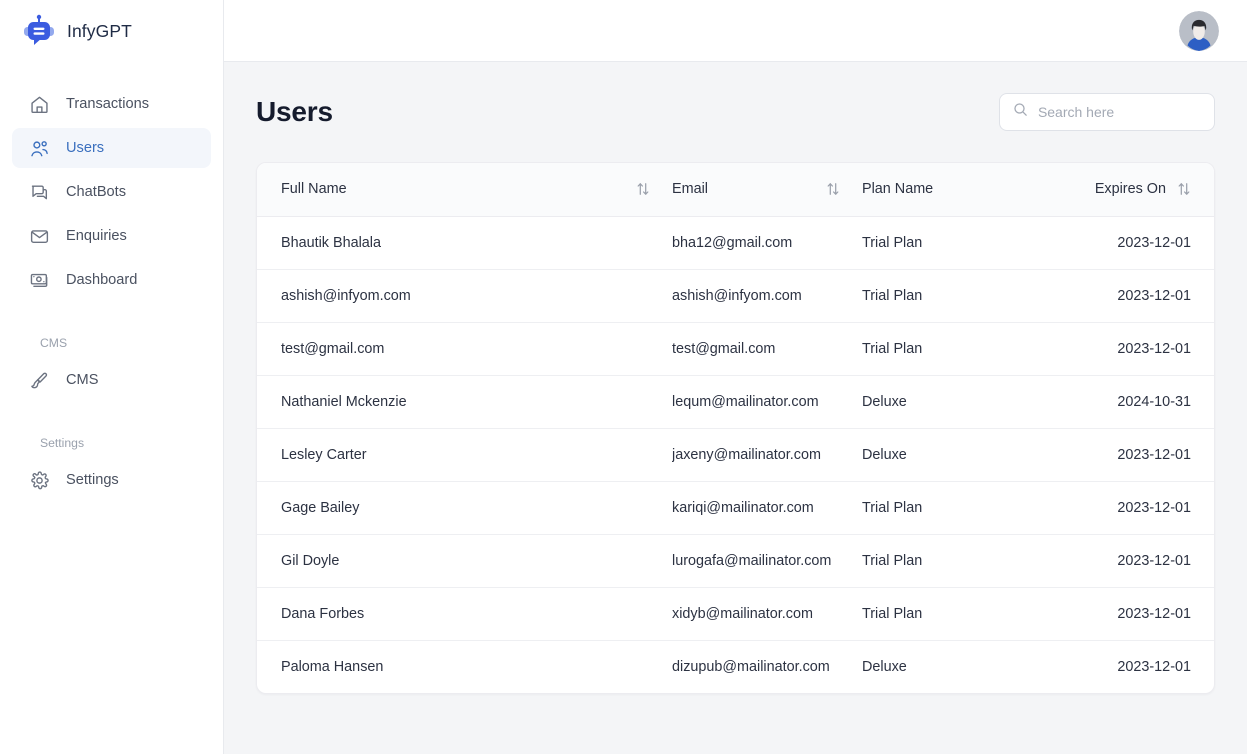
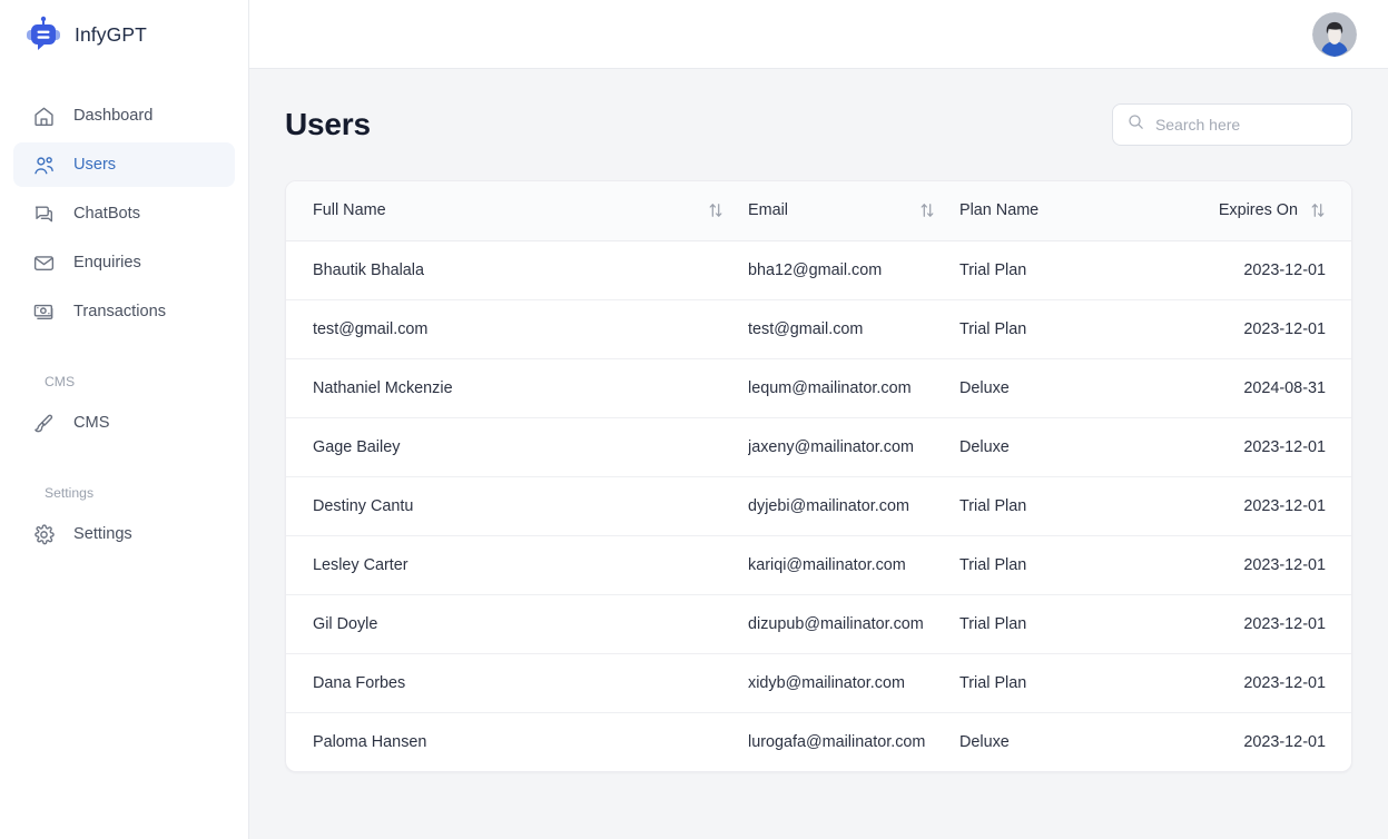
  InfyGPT
- Transactions
+ Dashboard
  Users
  ChatBots
  Enquiries
- Dashboard
+ Transactions
  CMS
  CMS
  Settings
  Settings
  Users
  Search here
  Full Name	Email	Plan Name	Expires On
  Bhautik Bhalala	bha12@gmail.com	Trial Plan	2023-12-01
- ashish@infyom.com	ashish@infyom.com	Trial Plan	2023-12-01
  test@gmail.com	test@gmail.com	Trial Plan	2023-12-01
- Nathaniel Mckenzie	lequm@mailinator.com	Deluxe	2024-10-31
+ Nathaniel Mckenzie	lequm@mailinator.com	Deluxe	2024-08-31
- Lesley Carter	jaxeny@mailinator.com	Deluxe	2023-12-01
+ Gage Bailey	jaxeny@mailinator.com	Deluxe	2023-12-01
+ Destiny Cantu	dyjebi@mailinator.com	Trial Plan	2023-12-01
- Gage Bailey	kariqi@mailinator.com	Trial Plan	2023-12-01
+ Lesley Carter	kariqi@mailinator.com	Trial Plan	2023-12-01
- Gil Doyle	lurogafa@mailinator.com	Trial Plan	2023-12-01
+ Gil Doyle	dizupub@mailinator.com	Trial Plan	2023-12-01
  Dana Forbes	xidyb@mailinator.com	Trial Plan	2023-12-01
- Paloma Hansen	dizupub@mailinator.com	Deluxe	2023-12-01
+ Paloma Hansen	lurogafa@mailinator.com	Deluxe	2023-12-01
